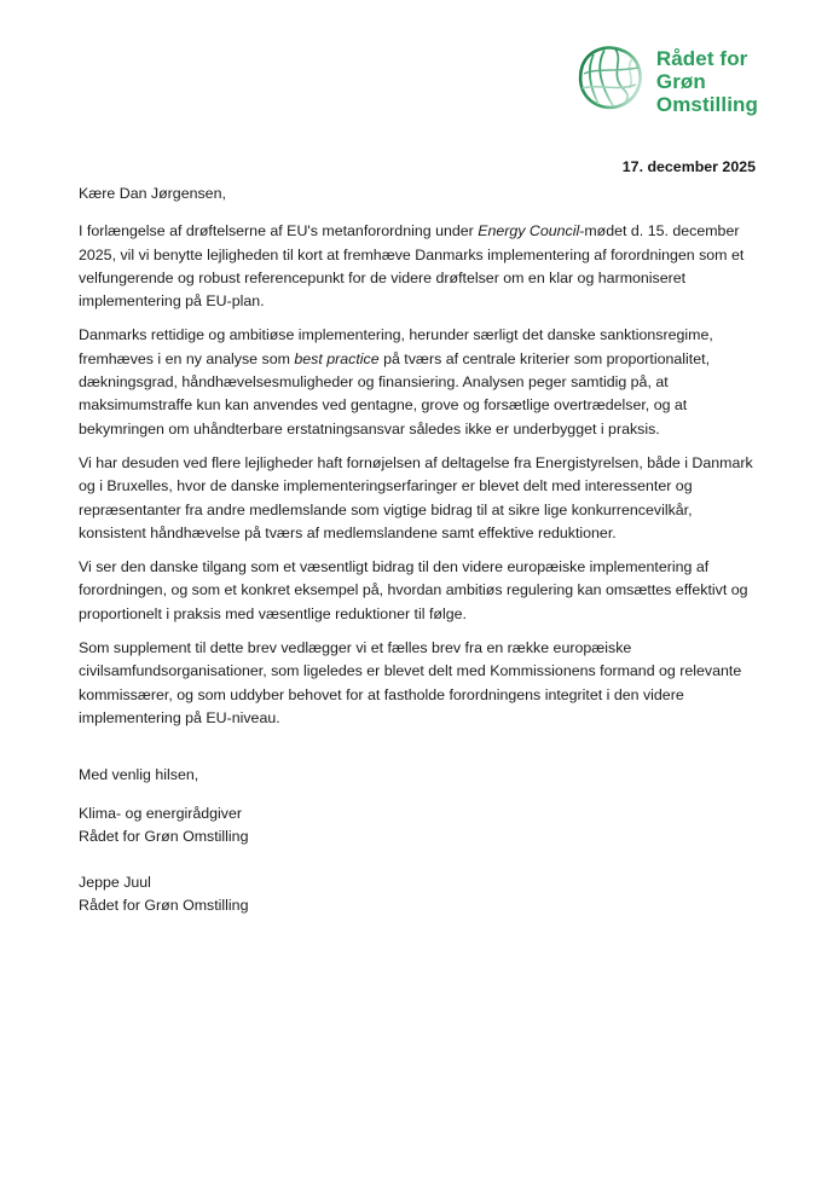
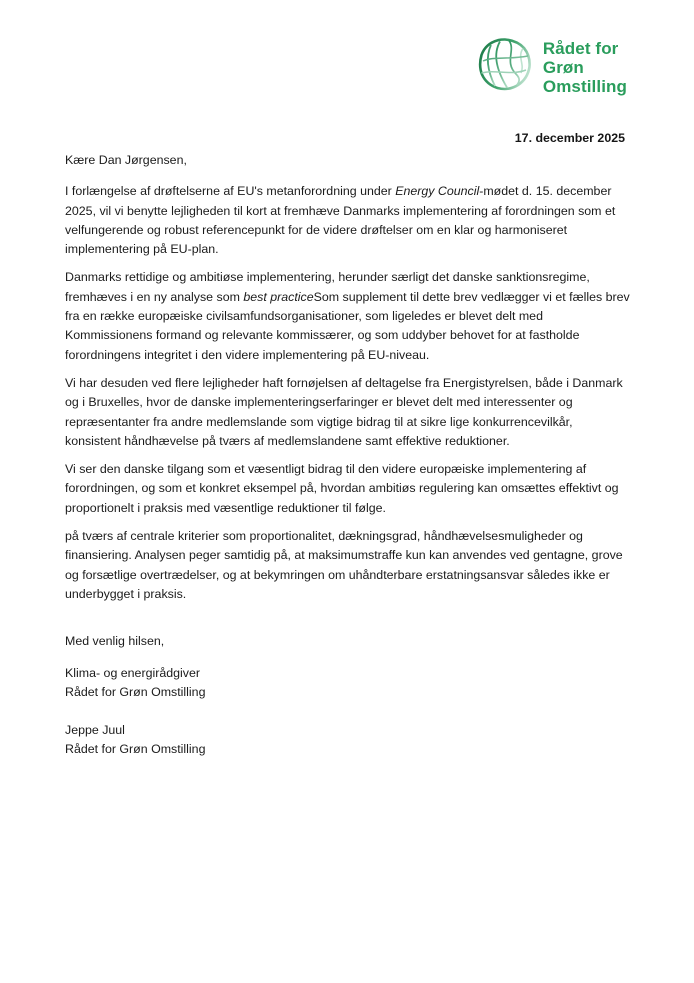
  Rådet for
  Grøn
  Omstilling
  17. december 2025
  Kære Dan Jørgensen,
  I forlængelse af drøftelserne af EU's metanforordning under Energy Council-mødet d. 15. december 2025, vil vi benytte lejligheden til kort at fremhæve Danmarks implementering af forordningen som et velfungerende og robust referencepunkt for de videre drøftelser om en klar og harmoniseret implementering på EU-plan.
- Danmarks rettidige og ambitiøse implementering, herunder særligt det danske sanktionsregime, fremhæves i en ny analyse som best practice på tværs af centrale kriterier som proportionalitet, dækningsgrad, håndhævelsesmuligheder og finansiering. Analysen peger samtidig på, at maksimumstraffe kun kan anvendes ved gentagne, grove og forsætlige overtrædelser, og at bekymringen om uhåndterbare erstatningsansvar således ikke er underbygget i praksis.
+ Danmarks rettidige og ambitiøse implementering, herunder særligt det danske sanktionsregime, fremhæves i en ny analyse som best practiceSom supplement til dette brev vedlægger vi et fælles brev fra en række europæiske civilsamfundsorganisationer, som ligeledes er blevet delt med Kommissionens formand og relevante kommissærer, og som uddyber behovet for at fastholde forordningens integritet i den videre implementering på EU-niveau.
  Vi har desuden ved flere lejligheder haft fornøjelsen af deltagelse fra Energistyrelsen, både i Danmark og i Bruxelles, hvor de danske implementeringserfaringer er blevet delt med interessenter og repræsentanter fra andre medlemslande som vigtige bidrag til at sikre lige konkurrencevilkår, konsistent håndhævelse på tværs af medlemslandene samt effektive reduktioner.
  Vi ser den danske tilgang som et væsentligt bidrag til den videre europæiske implementering af forordningen, og som et konkret eksempel på, hvordan ambitiøs regulering kan omsættes effektivt og proportionelt i praksis med væsentlige reduktioner til følge.
- Som supplement til dette brev vedlægger vi et fælles brev fra en række europæiske civilsamfundsorganisationer, som ligeledes er blevet delt med Kommissionens formand og relevante kommissærer, og som uddyber behovet for at fastholde forordningens integritet i den videre implementering på EU-niveau.
+ på tværs af centrale kriterier som proportionalitet, dækningsgrad, håndhævelsesmuligheder og finansiering. Analysen peger samtidig på, at maksimumstraffe kun kan anvendes ved gentagne, grove og forsætlige overtrædelser, og at bekymringen om uhåndterbare erstatningsansvar således ikke er underbygget i praksis.
  Med venlig hilsen,
  Klima- og energirådgiver
  Rådet for Grøn Omstilling
  Jeppe Juul
  Rådet for Grøn Omstilling
